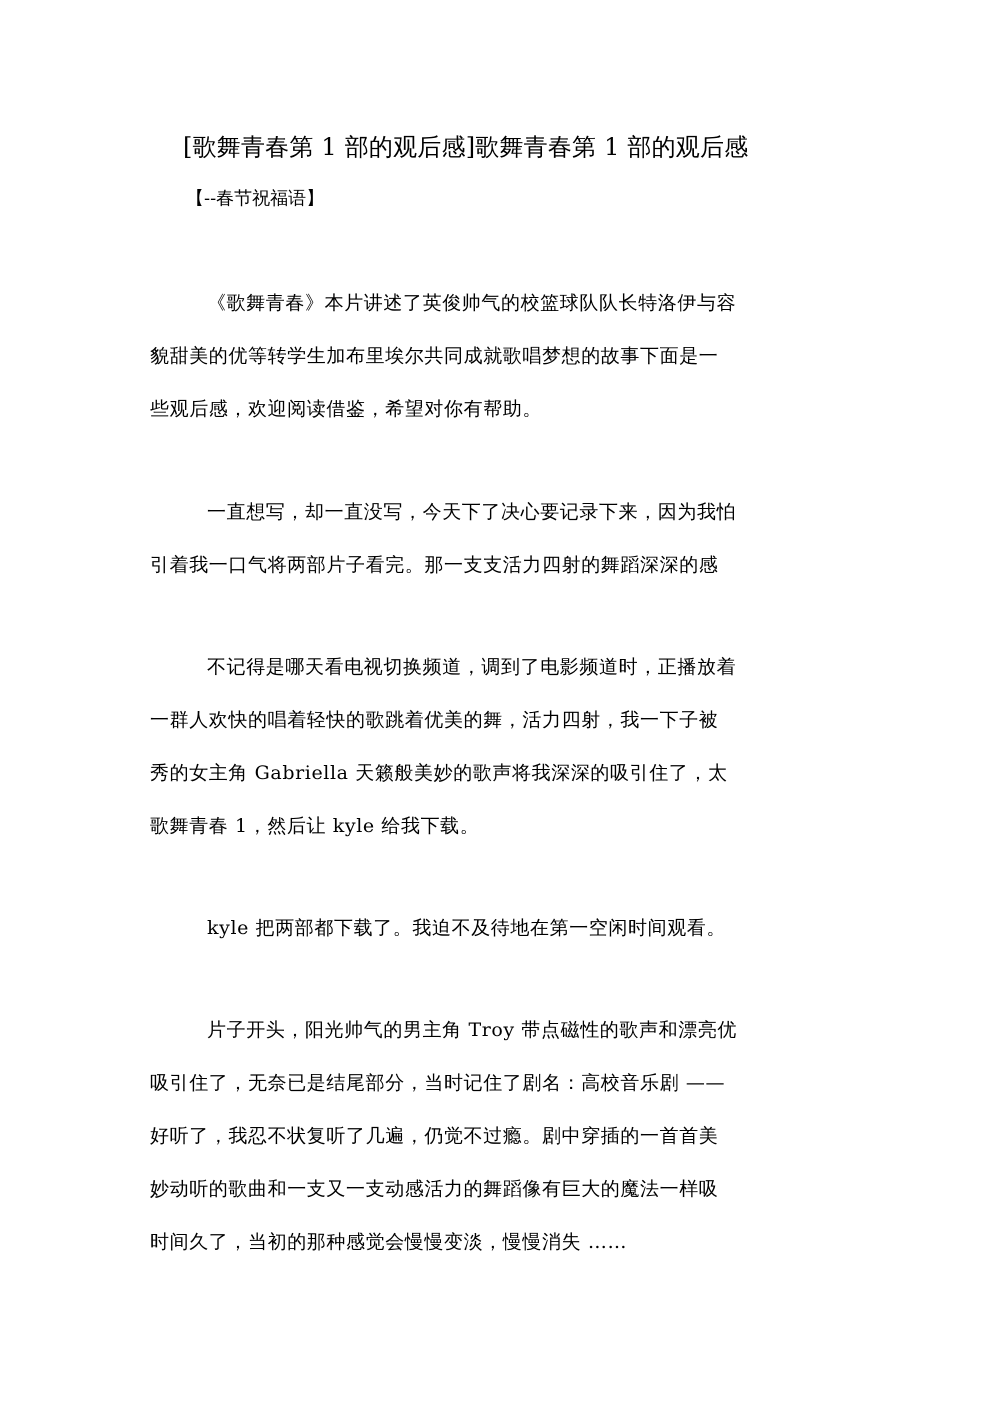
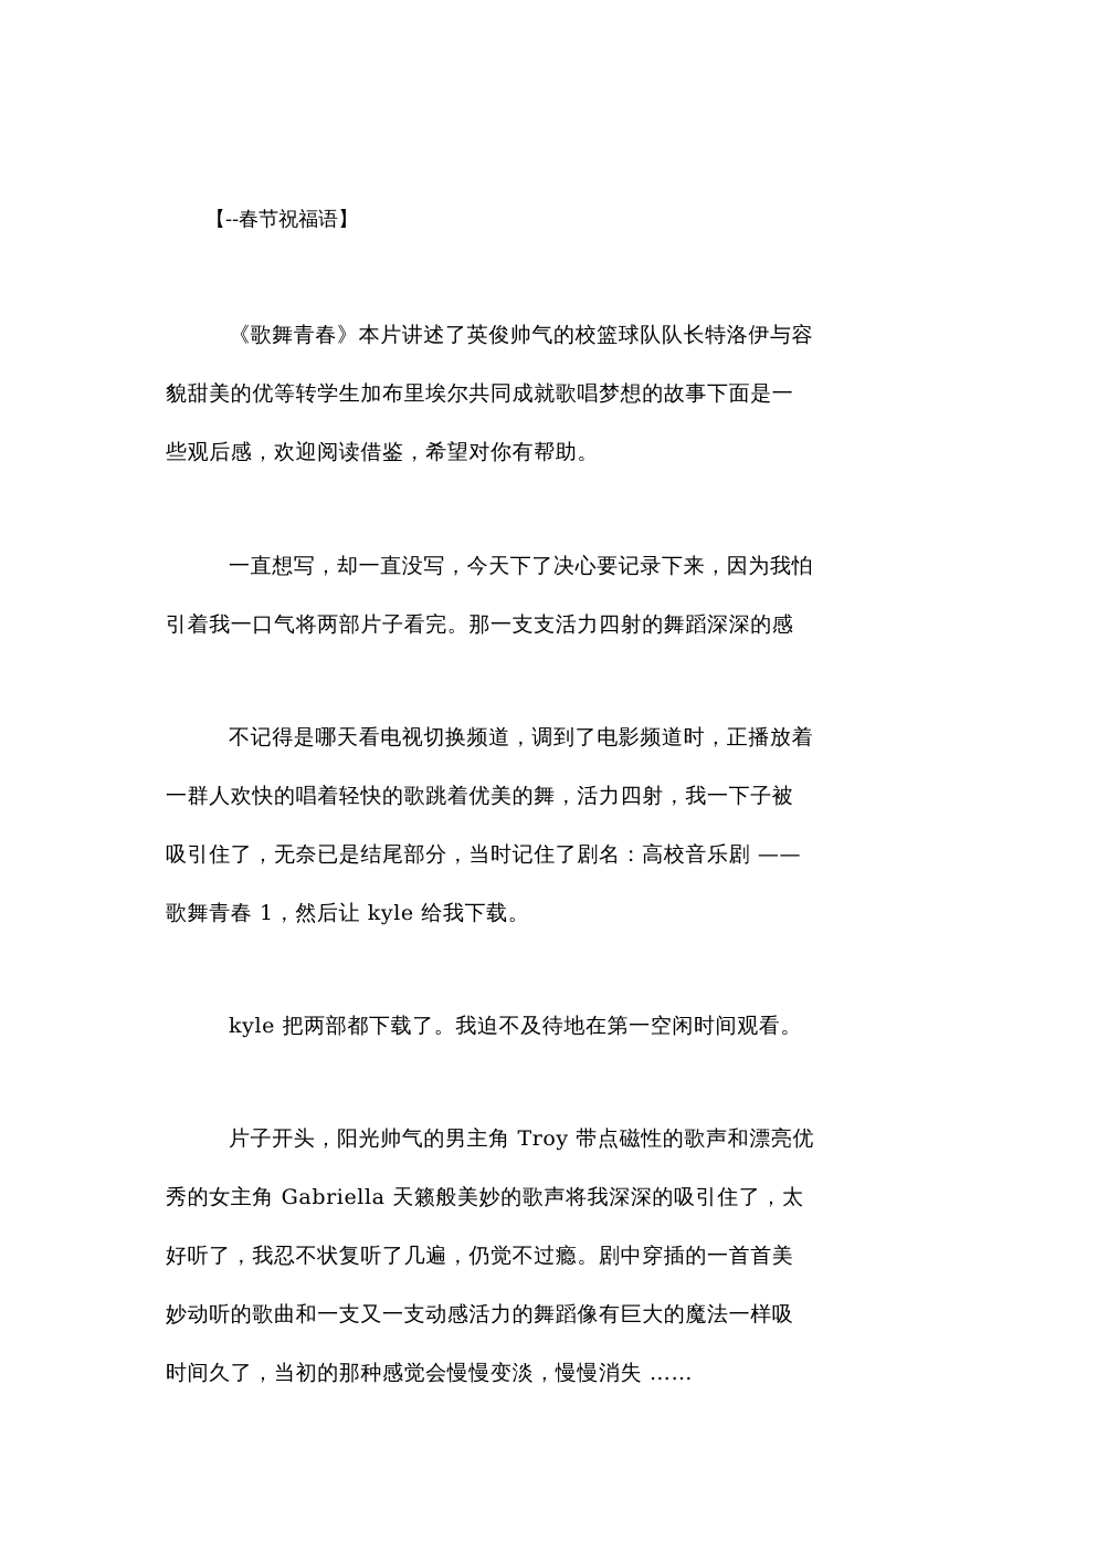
- [歌舞青春第 1 部的观后感]歌舞青春第 1 部的观后感
  【--春节祝福语】
  《歌舞青春》本片讲述了英俊帅气的校篮球队队长特洛伊与容
  貌甜美的优等转学生加布里埃尔共同成就歌唱梦想的故事下面是一
  些观后感，欢迎阅读借鉴，希望对你有帮助。
  一直想写，却一直没写，今天下了决心要记录下来，因为我怕
  引着我一口气将两部片子看完。那一支支活力四射的舞蹈深深的感
  不记得是哪天看电视切换频道，调到了电影频道时，正播放着
  一群人欢快的唱着轻快的歌跳着优美的舞，活力四射，我一下子被
- 秀的女主角 Gabriella 天籁般美妙的歌声将我深深的吸引住了，太
+ 吸引住了，无奈已是结尾部分，当时记住了剧名：高校音乐剧 ——
  歌舞青春 1，然后让 kyle 给我下载。
  kyle 把两部都下载了。我迫不及待地在第一空闲时间观看。
  片子开头，阳光帅气的男主角 Troy 带点磁性的歌声和漂亮优
- 吸引住了，无奈已是结尾部分，当时记住了剧名：高校音乐剧 ——
+ 秀的女主角 Gabriella 天籁般美妙的歌声将我深深的吸引住了，太
  好听了，我忍不状复听了几遍，仍觉不过瘾。剧中穿插的一首首美
  妙动听的歌曲和一支又一支动感活力的舞蹈像有巨大的魔法一样吸
  时间久了，当初的那种感觉会慢慢变淡，慢慢消失 ……
